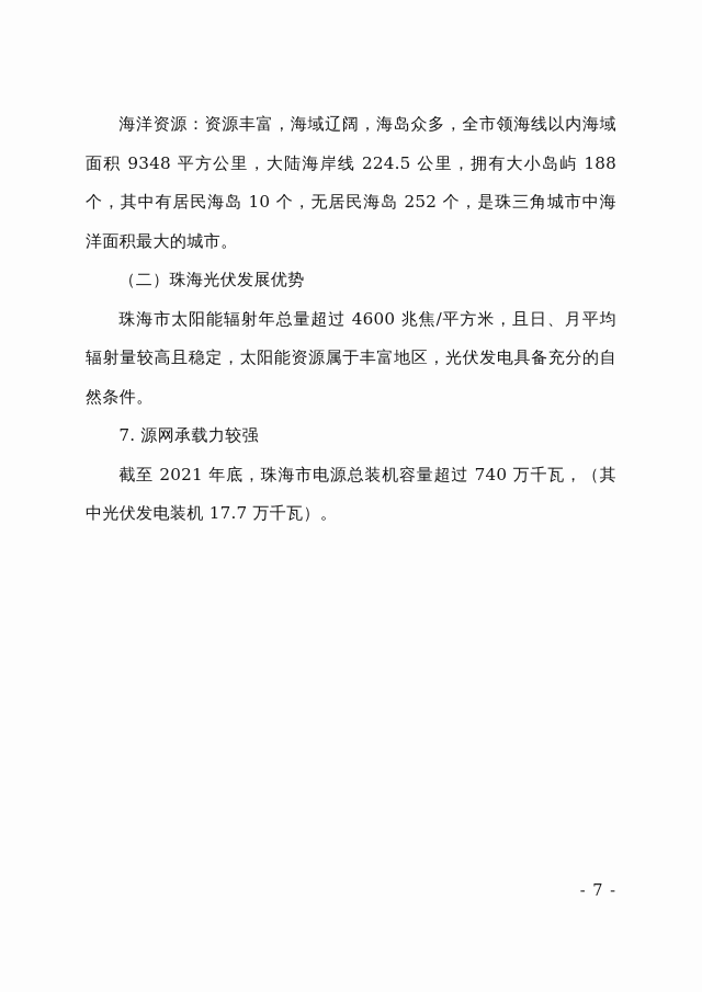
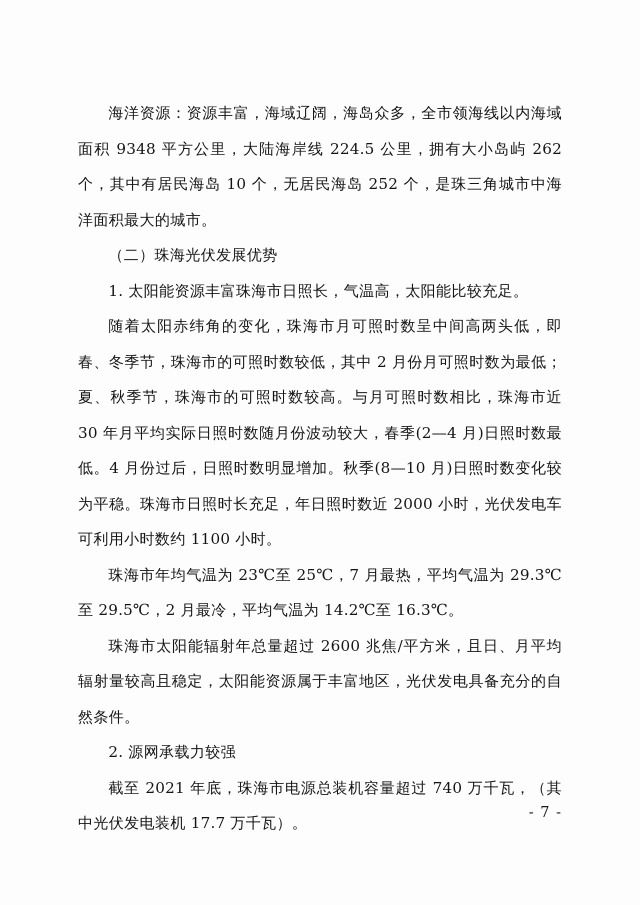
- 海洋资源：资源丰富，海域辽阔，海岛众多，全市领海线以内海域面积 9348 平方公里，大陆海岸线 224.5 公里，拥有大小岛屿 188 个，其中有居民海岛 10 个，无居民海岛 252 个，是珠三角城市中海洋面积最大的城市。
+ 海洋资源：资源丰富，海域辽阔，海岛众多，全市领海线以内海域面积 9348 平方公里，大陆海岸线 224.5 公里，拥有大小岛屿 262 个，其中有居民海岛 10 个，无居民海岛 252 个，是珠三角城市中海洋面积最大的城市。
  （二）珠海光伏发展优势
+ 1. 太阳能资源丰富珠海市日照长，气温高，太阳能比较充足。
+ 随着太阳赤纬角的变化，珠海市月可照时数呈中间高两头低，即春、冬季节，珠海市的可照时数较低，其中 2 月份月可照时数为最低；夏、秋季节，珠海市的可照时数较高。与月可照时数相比，珠海市近 30 年月平均实际日照时数随月份波动较大，春季(2—4 月)日照时数最低。4 月份过后，日照时数明显增加。秋季(8—10 月)日照时数变化较为平稳。珠海市日照时长充足，年日照时数近 2000 小时，光伏发电车可利用小时数约 1100 小时。
+ 珠海市年均气温为 23℃至 25℃，7 月最热，平均气温为 29.3℃至 29.5℃，2 月最冷，平均气温为 14.2℃至 16.3℃。
- 珠海市太阳能辐射年总量超过 4600 兆焦/平方米，且日、月平均辐射量较高且稳定，太阳能资源属于丰富地区，光伏发电具备充分的自然条件。
+ 珠海市太阳能辐射年总量超过 2600 兆焦/平方米，且日、月平均辐射量较高且稳定，太阳能资源属于丰富地区，光伏发电具备充分的自然条件。
- 7. 源网承载力较强
+ 2. 源网承载力较强
  截至 2021 年底，珠海市电源总装机容量超过 740 万千瓦，（其中光伏发电装机 17.7 万千瓦）。
  - 7 -
